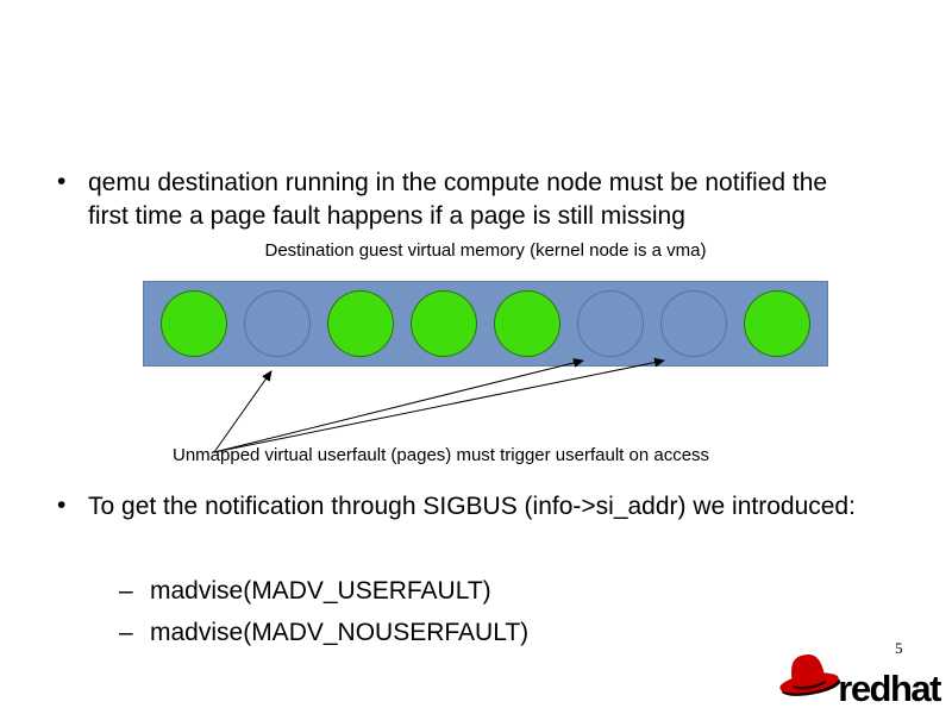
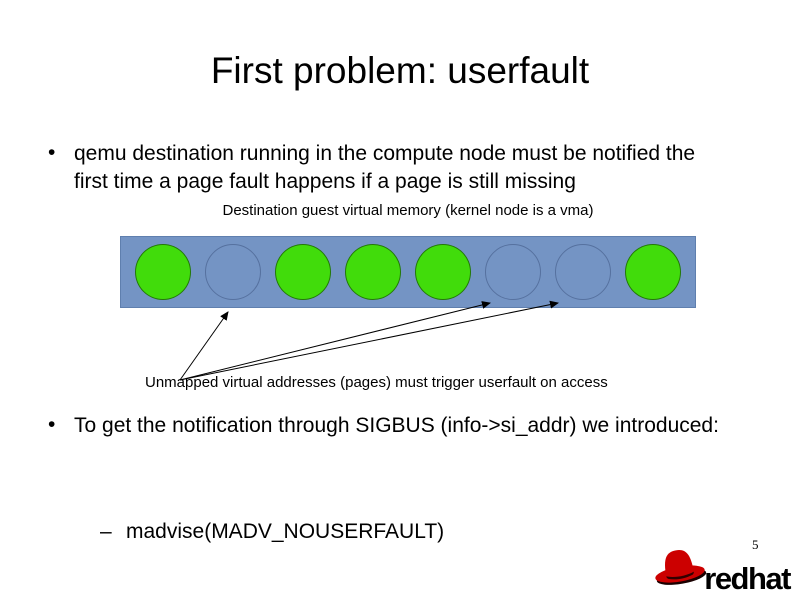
+ First problem: userfault
  •
  qemu destination running in the compute node must be notified the first time a page fault happens if a page is still missing
  Destination guest virtual memory (kernel node is a vma)
- Unmapped virtual userfault (pages) must trigger userfault on access
+ Unmapped virtual addresses (pages) must trigger userfault on access
  •
  To get the notification through SIGBUS (info->si_addr) we introduced:
- – madvise(MADV_USERFAULT)
  – madvise(MADV_NOUSERFAULT)
  5
  redhat
